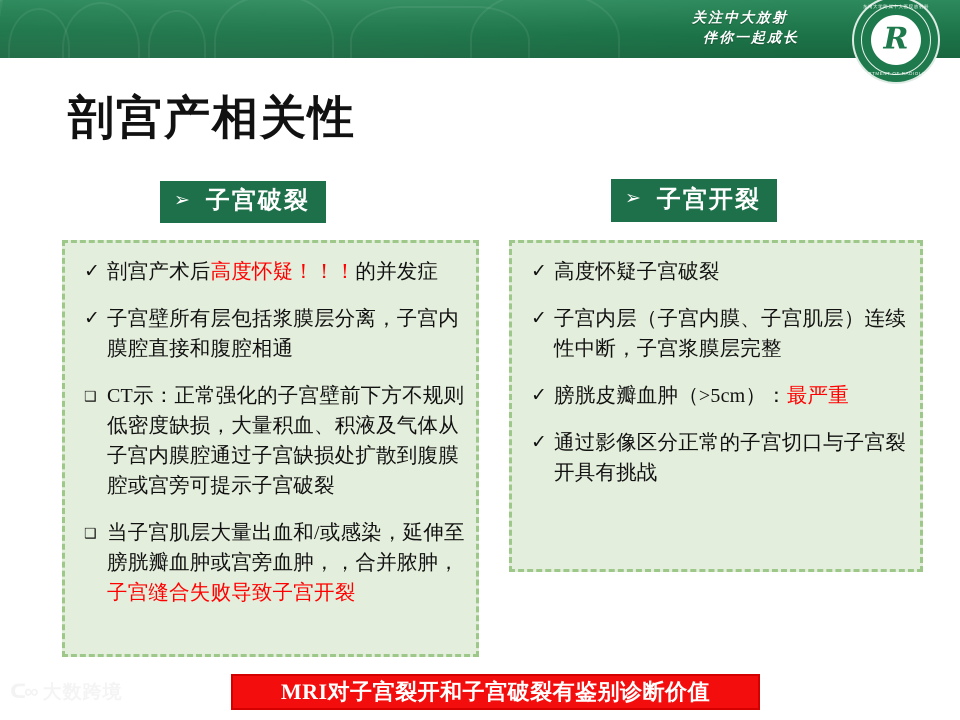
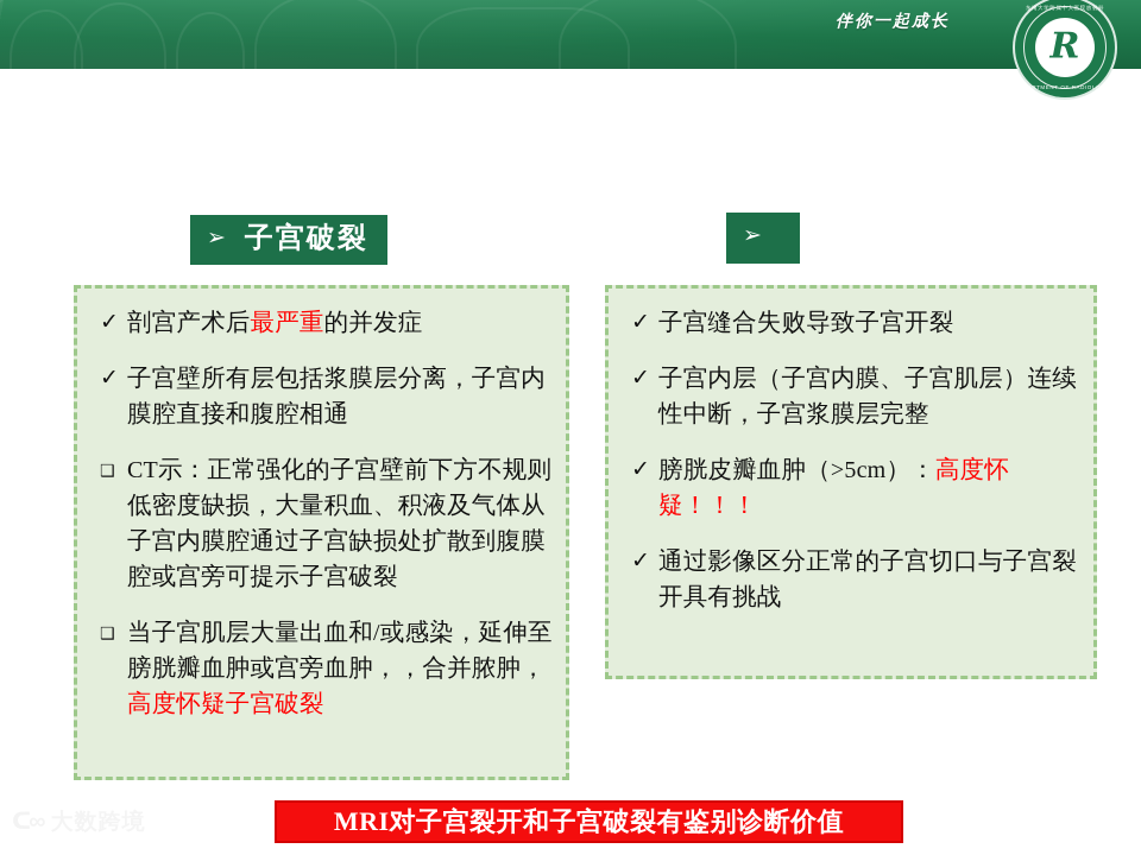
- 关注中大放射
  伴你一起成长
  R
- 剖宫产相关性
  ➢
  子宫破裂
  ➢
- 子宫开裂
  ✓
- 剖宫产术后高度怀疑！！！的并发症
+ 剖宫产术后最严重的并发症
  ✓
  子宫壁所有层包括浆膜层分离，子宫内膜腔直接和腹腔相通
  ❑
  CT示：正常强化的子宫壁前下方不规则低密度缺损，大量积血、积液及气体从子宫内膜腔通过子宫缺损处扩散到腹膜腔或宫旁可提示子宫破裂
  ❑
- 当子宫肌层大量出血和/或感染，延伸至膀胱瓣血肿或宫旁血肿，，合并脓肿，子宫缝合失败导致子宫开裂
+ 当子宫肌层大量出血和/或感染，延伸至膀胱瓣血肿或宫旁血肿，，合并脓肿，高度怀疑子宫破裂
  ✓
- 高度怀疑子宫破裂
+ 子宫缝合失败导致子宫开裂
  ✓
  子宫内层（子宫内膜、子宫肌层）连续性中断，子宫浆膜层完整
  ✓
- 膀胱皮瓣血肿（>5cm）：最严重
+ 膀胱皮瓣血肿（>5cm）：高度怀疑！！！
  ✓
  通过影像区分正常的子宫切口与子宫裂开具有挑战
  MRI
  对子宫裂开和子宫破裂有鉴别诊断价值
